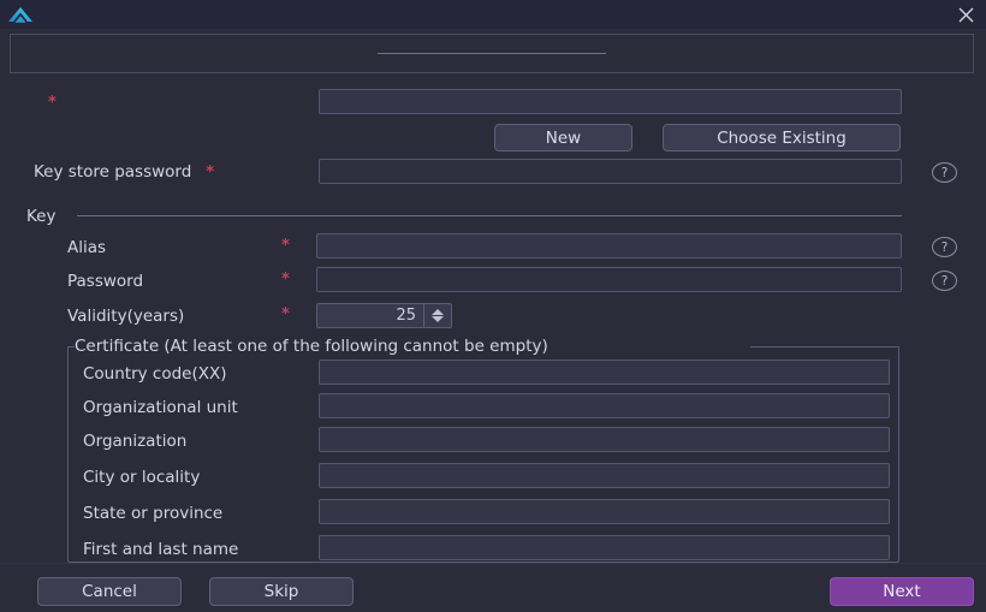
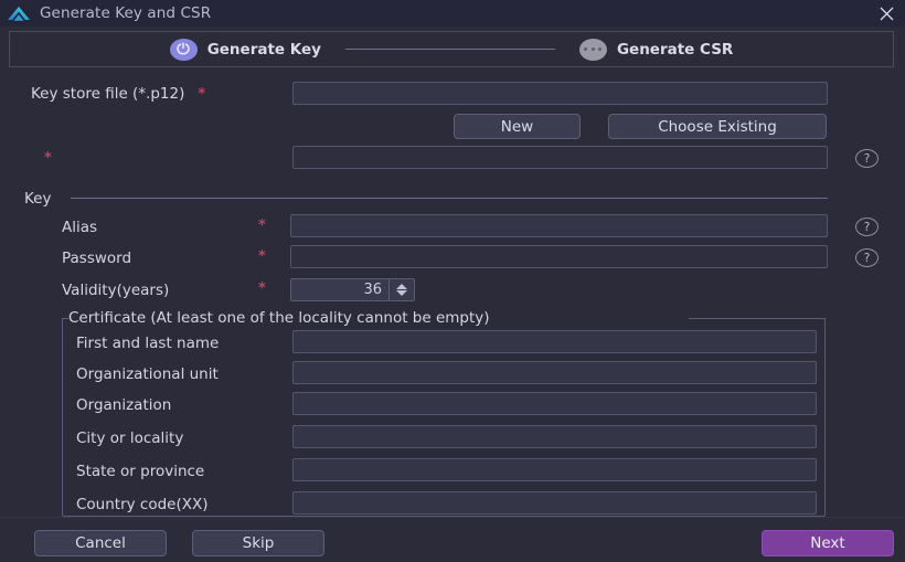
+ Generate Key and CSR
+ Generate Key
+ Generate CSR
+ Key store file (*.p12)
  *
  New
  Choose Existing
- Key store password
  *
  ?
  Key
  Alias
  *
  ?
  Password
  *
  ?
  Validity(years)
  *
- 25
+ 36
- Certificate (At least one of the following cannot be empty)
+ Certificate (At least one of the locality cannot be empty)
- Country code(XX)
+ First and last name
  Organizational unit
  Organization
  City or locality
  State or province
- First and last name
+ Country code(XX)
  Cancel
  Skip
  Next
